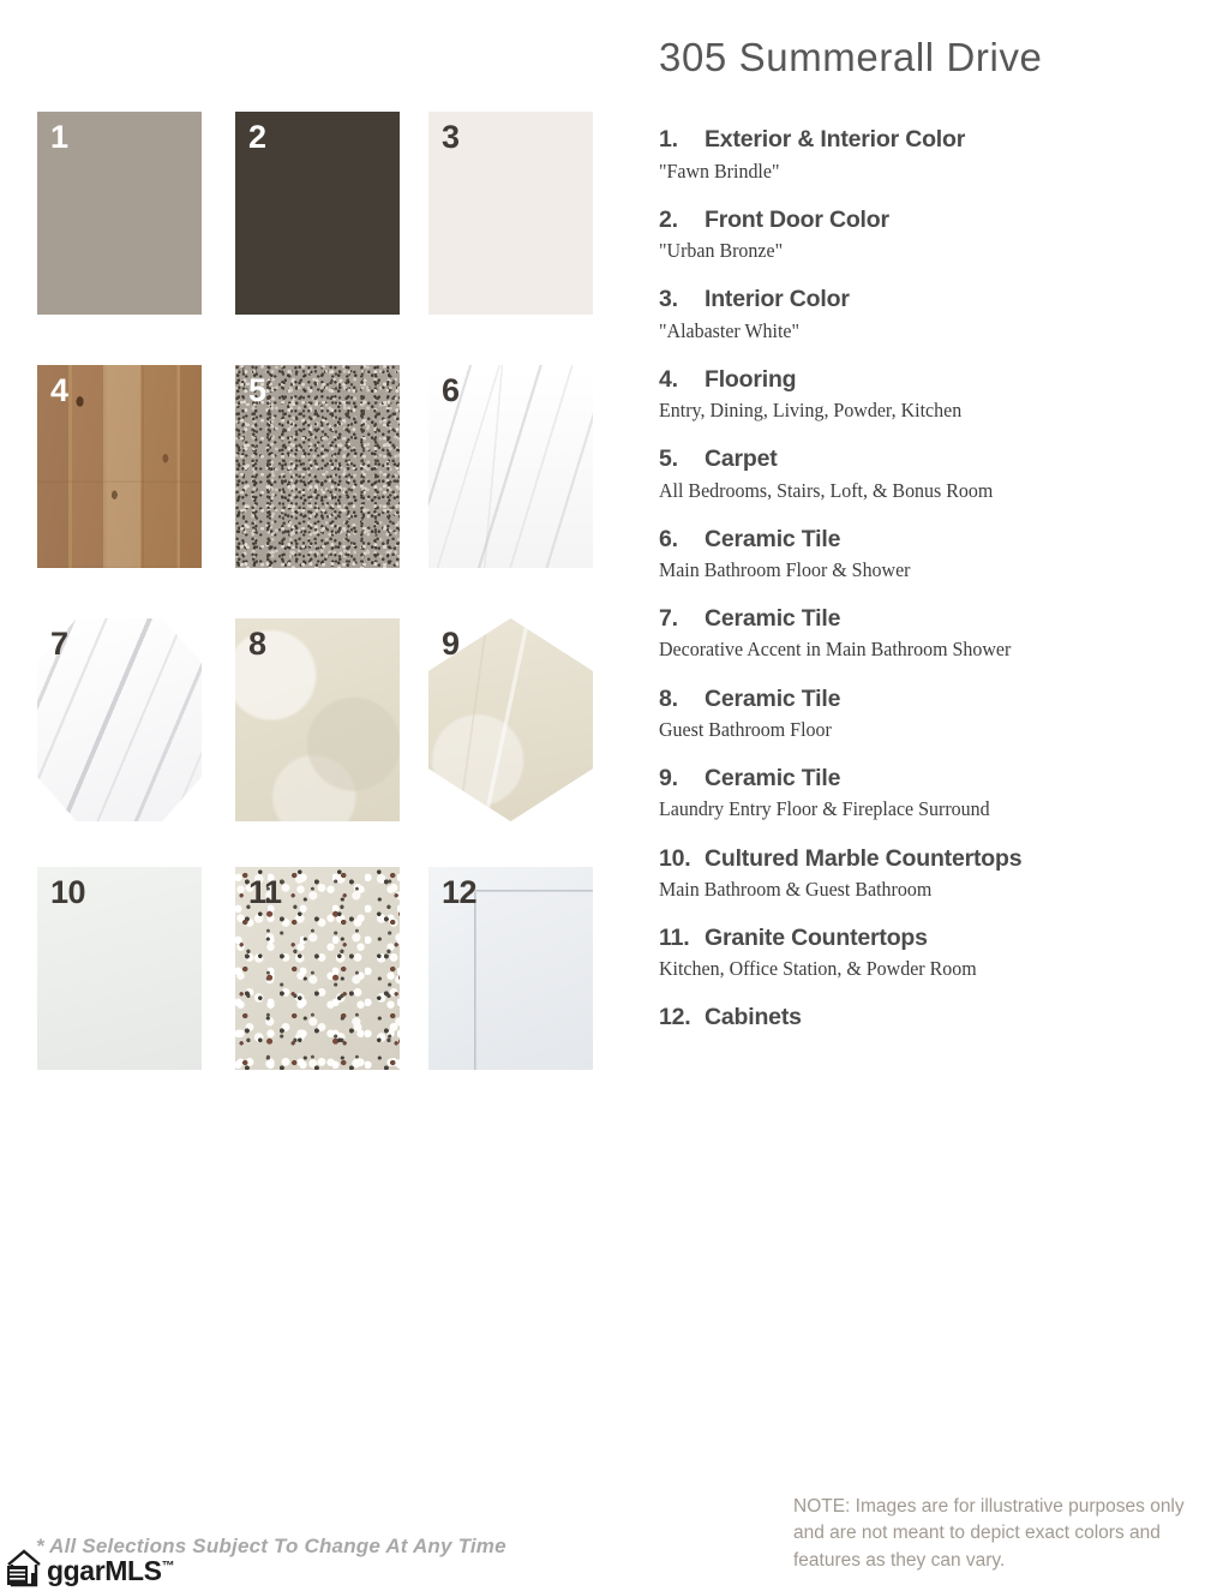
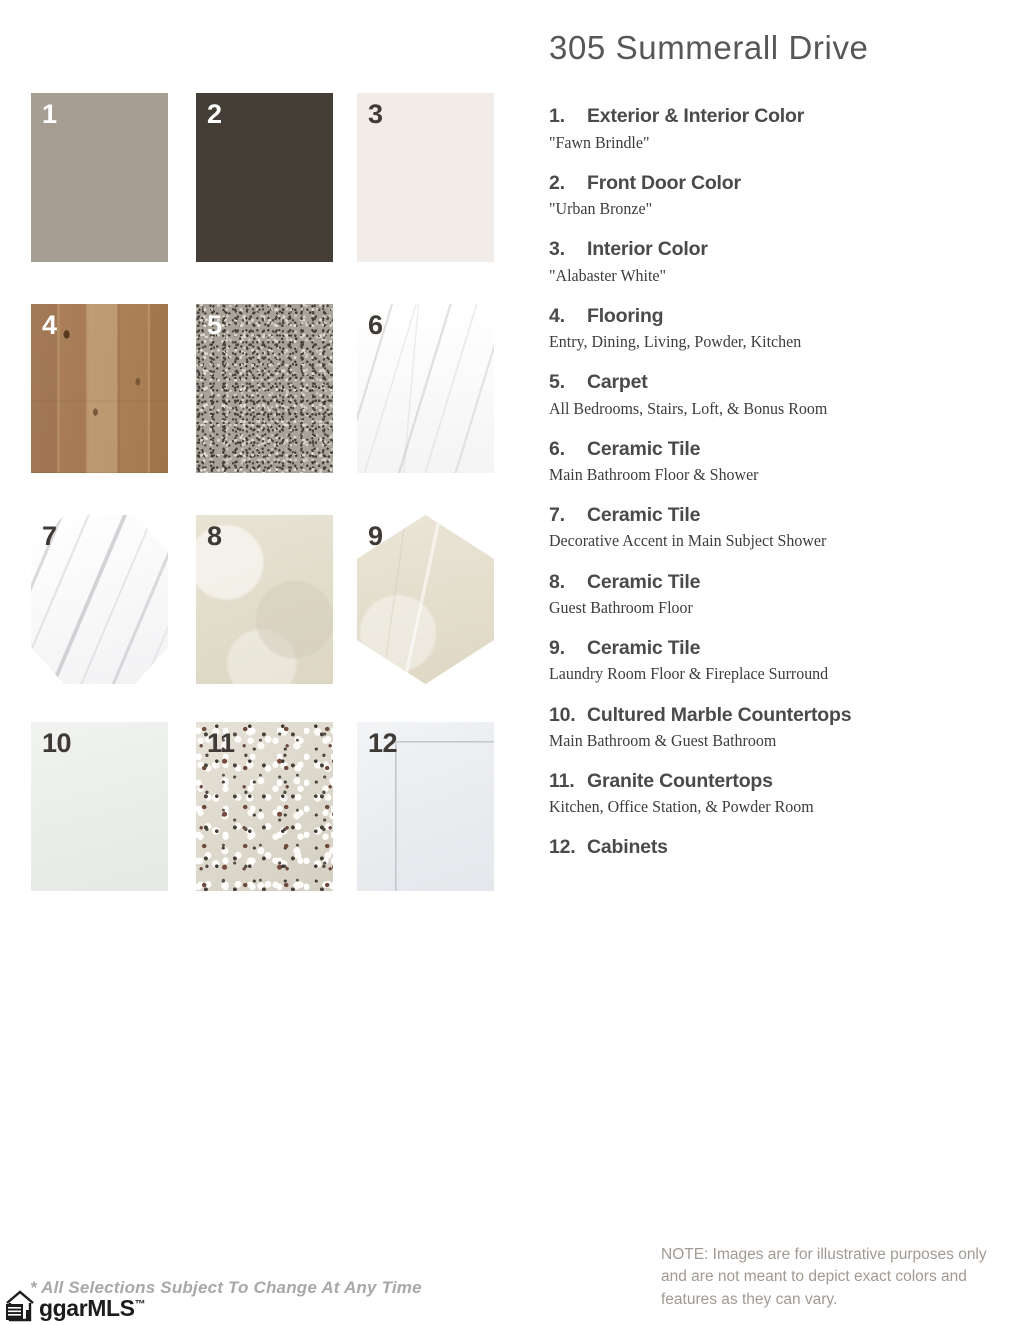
  1
  2
  3
  4
  5
  6
  7
  8
  9
  10
  11
  12
  305 Summerall Drive
  1.
  Exterior & Interior Color
  "Fawn Brindle"
  2.
  Front Door Color
  "Urban Bronze"
  3.
  Interior Color
  "Alabaster White"
  4.
  Flooring
  Entry, Dining, Living, Powder, Kitchen
  5.
  Carpet
  All Bedrooms, Stairs, Loft, & Bonus Room
  6.
  Ceramic Tile
  Main Bathroom Floor & Shower
  7.
  Ceramic Tile
- Decorative Accent in Main Bathroom Shower
+ Decorative Accent in Main Subject Shower
  8.
  Ceramic Tile
  Guest Bathroom Floor
  9.
  Ceramic Tile
- Laundry Entry Floor & Fireplace Surround
+ Laundry Room Floor & Fireplace Surround
  10.
  Cultured Marble Countertops
  Main Bathroom & Guest Bathroom
  11.
  Granite Countertops
  Kitchen, Office Station, & Powder Room
  12.
  Cabinets
  NOTE: Images are for illustrative purposes only and are not meant to depict exact colors and features as they can vary.
  * All Selections Subject To Change At Any Time
  ggarMLS™
